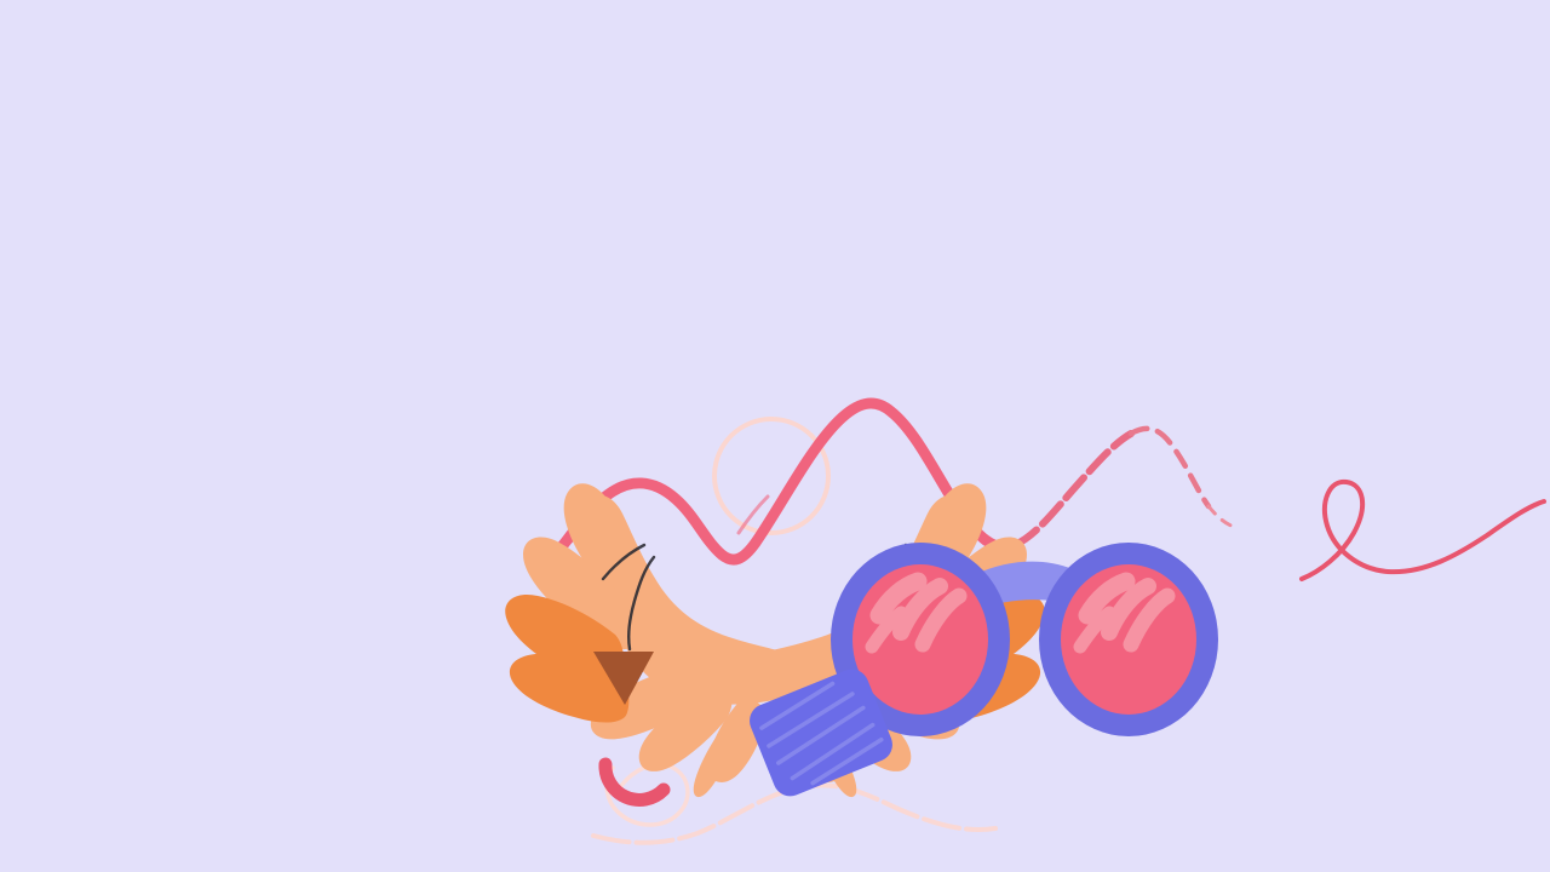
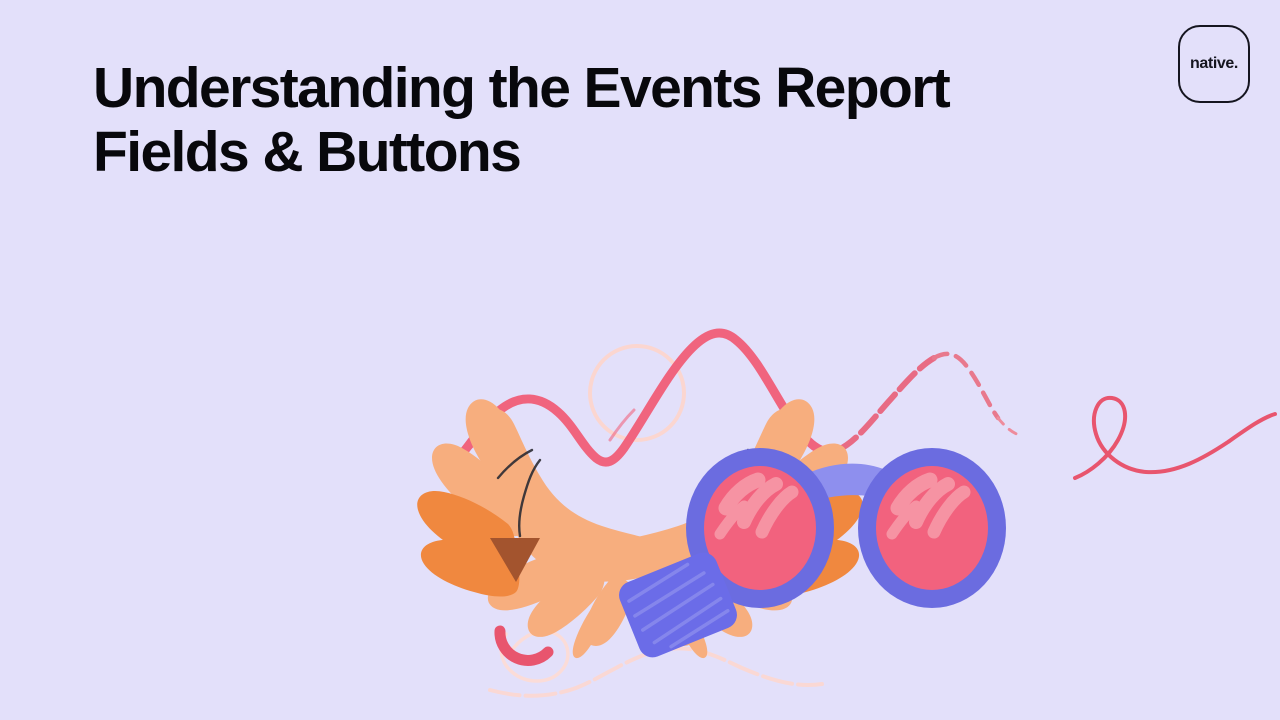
+ native.
+ Understanding the Events Report
+ Fields & Buttons
